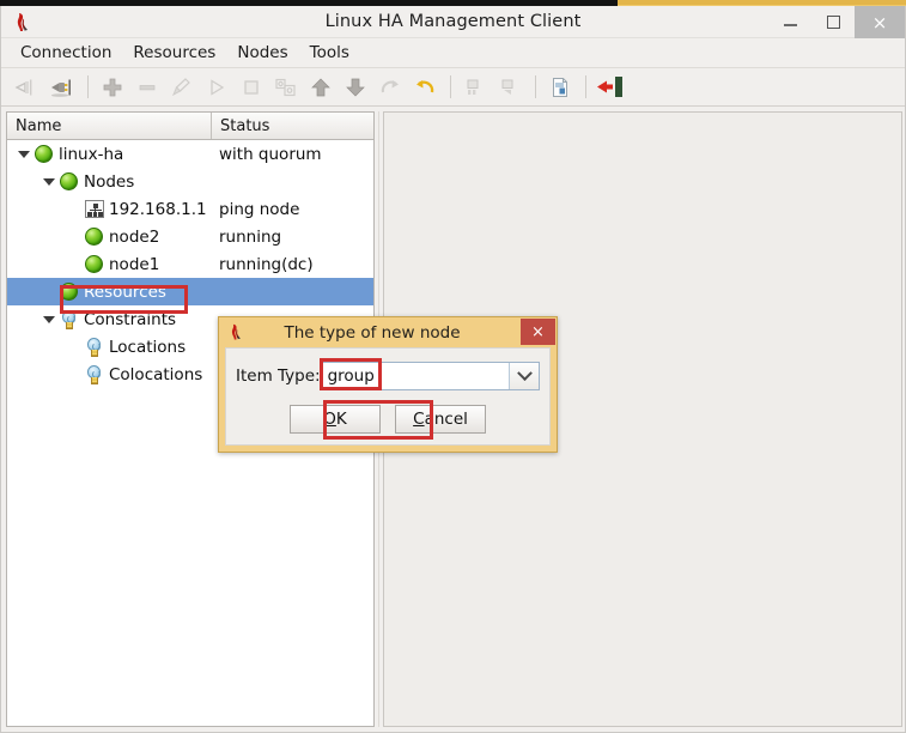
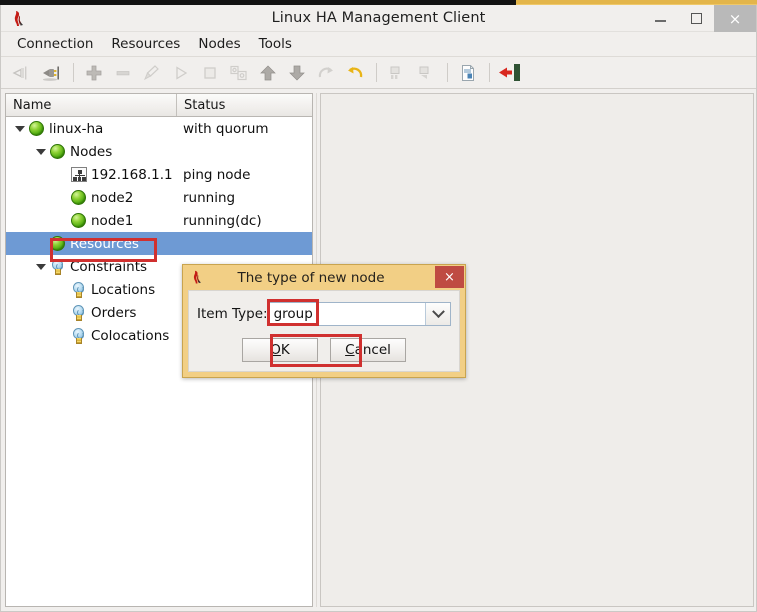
  Linux HA Management Client
  ×
  Connection
  Resources
  Nodes
  Tools
  Name
  Status
  linux-ha
  with quorum
  Nodes
  192.168.1.1
  ping node
  node2
  running
  node1
  running(dc)
  Resources
  Constraints
  Locations
+ Orders
  Colocations
  The type of new node
  ×
  Item Type:
  group
  O
  K
  C
  ancel
